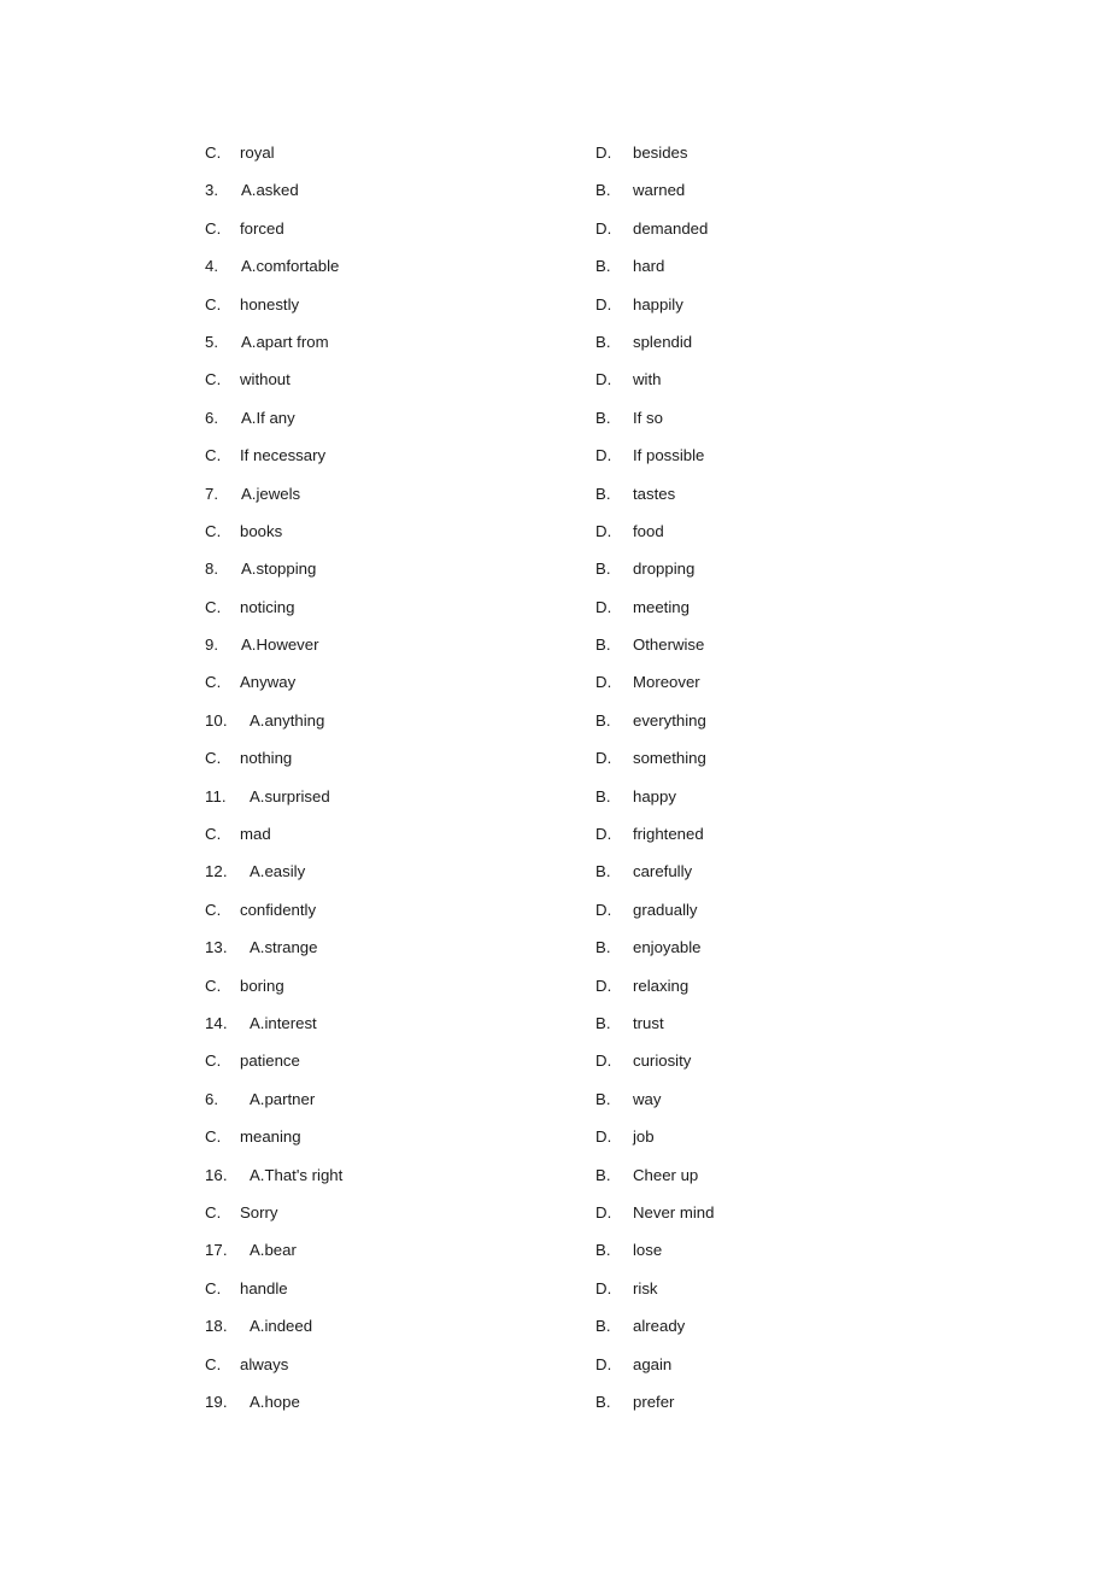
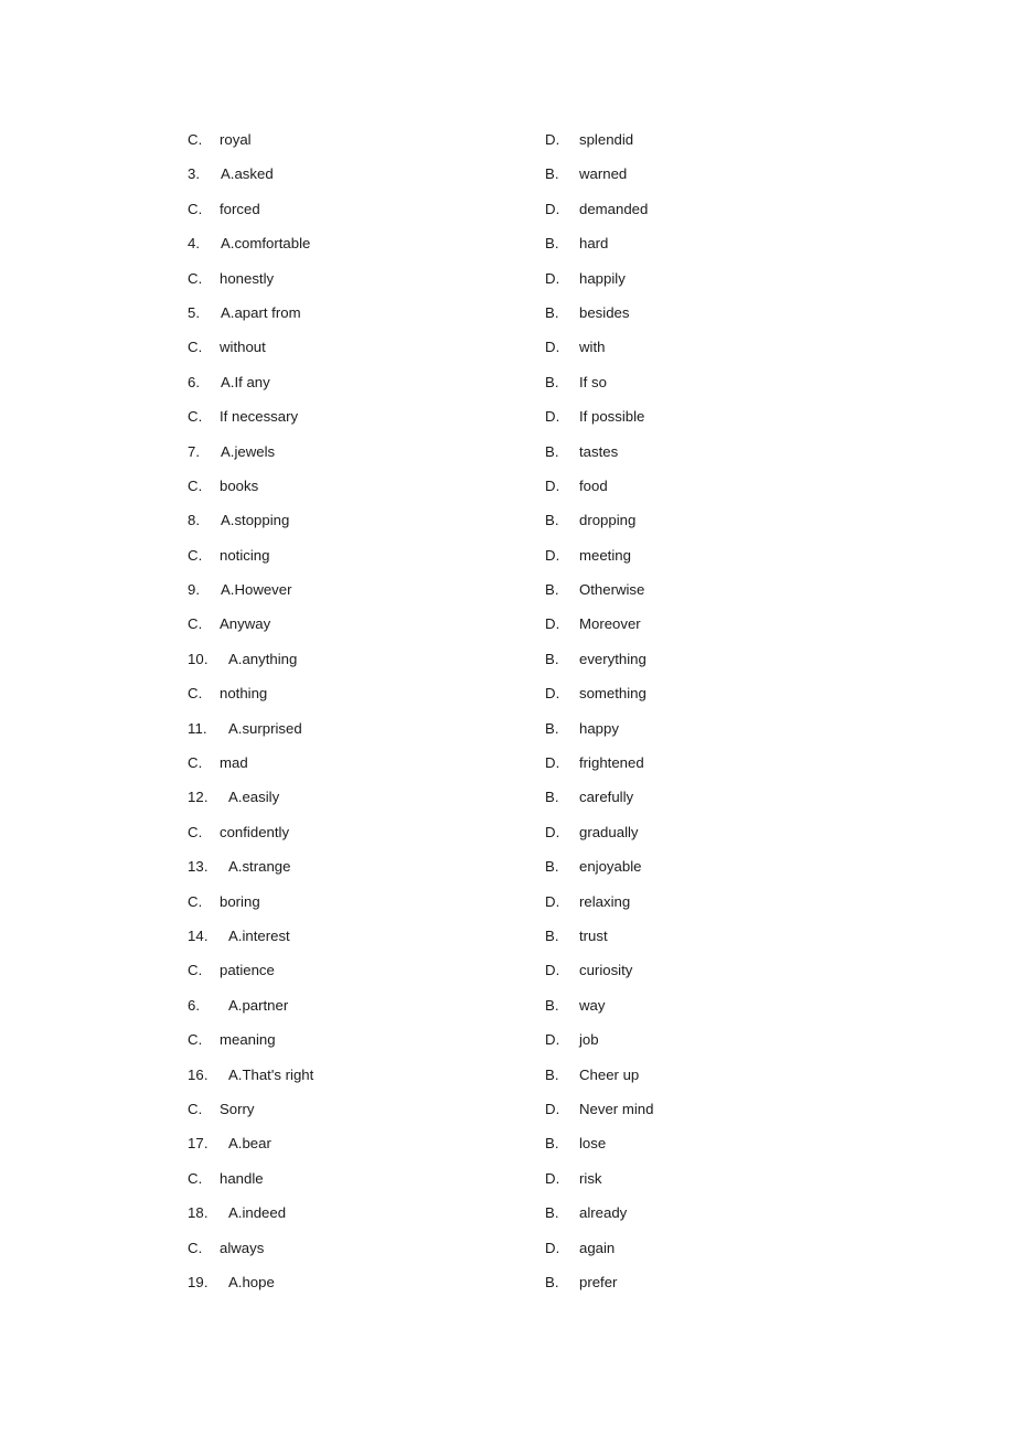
  C. royal
- D. besides
+ D. splendid
  3. A.asked
  B. warned
  C. forced
  D. demanded
  4. A.comfortable
  B. hard
  C. honestly
  D. happily
  5. A.apart from
- B. splendid
+ B. besides
  C. without
  D. with
  6. A.If any
  B. If so
  C. If necessary
  D. If possible
  7. A.jewels
  B. tastes
  C. books
  D. food
  8. A.stopping
  B. dropping
  C. noticing
  D. meeting
  9. A.However
  B. Otherwise
  C. Anyway
  D. Moreover
  10. A.anything
  B. everything
  C. nothing
  D. something
  11. A.surprised
  B. happy
  C. mad
  D. frightened
  12. A.easily
  B. carefully
  C. confidently
  D. gradually
  13. A.strange
  B. enjoyable
  C. boring
  D. relaxing
  14. A.interest
  B. trust
  C. patience
  D. curiosity
  6. A.partner
  B. way
  C. meaning
  D. job
  16. A.That's right
  B. Cheer up
  C. Sorry
  D. Never mind
  17. A.bear
  B. lose
  C. handle
  D. risk
  18. A.indeed
  B. already
  C. always
  D. again
  19. A.hope
  B. prefer
